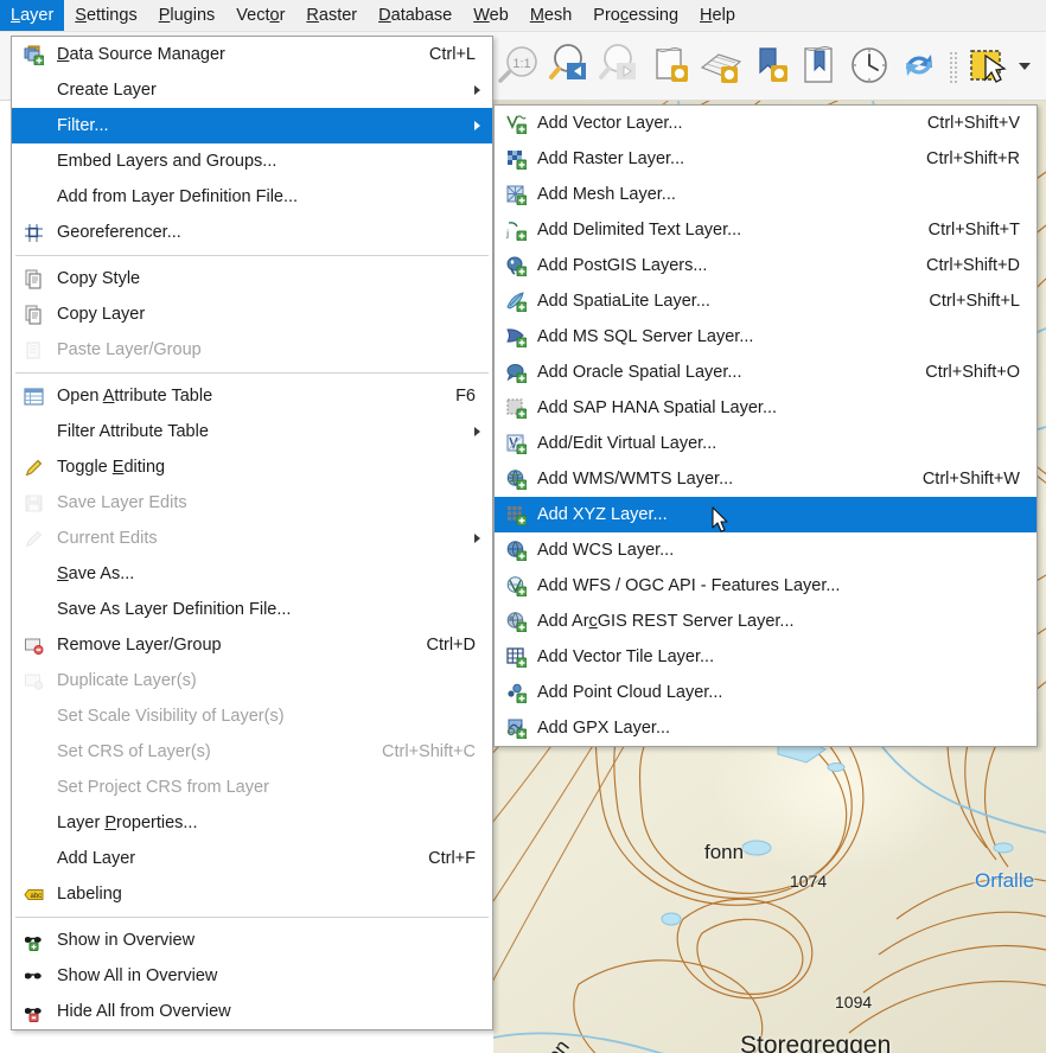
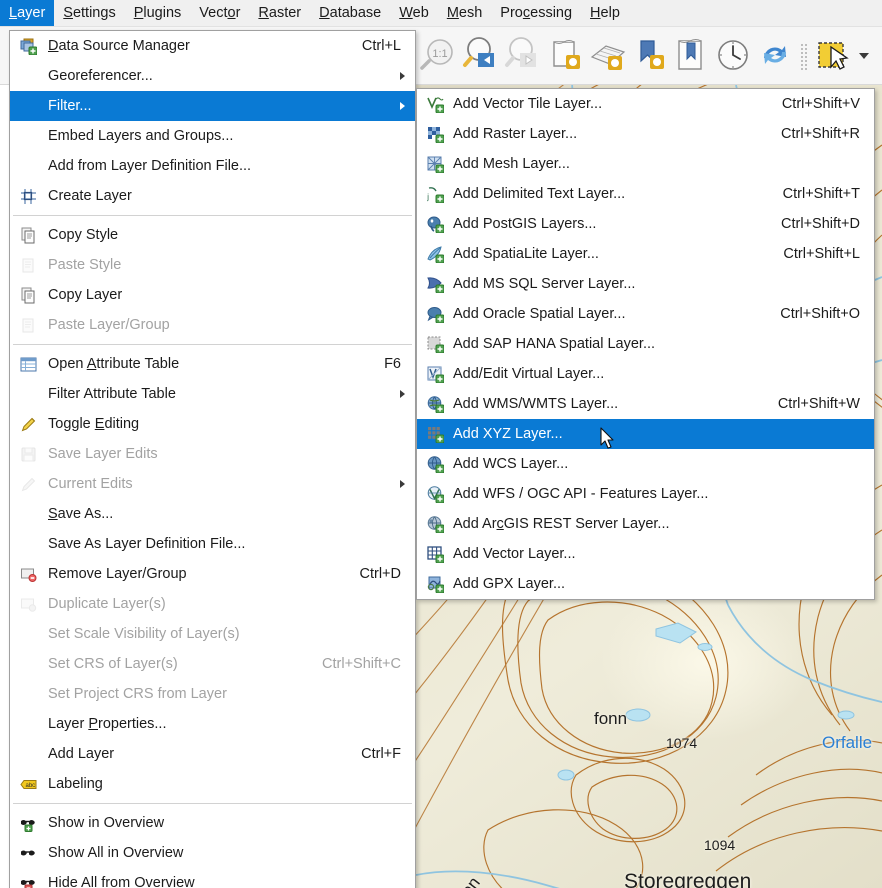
  fonn
  1074
  Orfalle
  1094
  Storegreggen
  1:1
  Layer
  Settings
  Plugins
  Vector
  Raster
  Database
  Web
  Mesh
  Processing
  Help
  Data Source Manager
  Ctrl+L
- Create Layer
+ Georeferencer...
  Filter...
  Embed Layers and Groups...
  Add from Layer Definition File...
- Georeferencer...
+ Create Layer
  Copy Style
+ Paste Style
  Copy Layer
  Paste Layer/Group
  Open Attribute Table
  F6
  Filter Attribute Table
  Toggle Editing
  Save Layer Edits
  Current Edits
  Save As...
  Save As Layer Definition File...
  Remove Layer/Group
  Ctrl+D
  Duplicate Layer(s)
  Set Scale Visibility of Layer(s)
  Set CRS of Layer(s)
  Ctrl+Shift+C
  Set Project CRS from Layer
  Layer Properties...
  Add Layer
  Ctrl+F
  Labeling
  Show in Overview
  Show All in Overview
  Hide All from Overview
- Add Vector Layer...
+ Add Vector Tile Layer...
  Ctrl+Shift+V
  Add Raster Layer...
  Ctrl+Shift+R
  Add Mesh Layer...
  ⱼ
  Add Delimited Text Layer...
  Ctrl+Shift+T
  Add PostGIS Layers...
  Ctrl+Shift+D
  Add SpatiaLite Layer...
  Ctrl+Shift+L
  Add MS SQL Server Layer...
  Add Oracle Spatial Layer...
  Ctrl+Shift+O
  Add SAP HANA Spatial Layer...
  Add/Edit Virtual Layer...
  Add WMS/WMTS Layer...
  Ctrl+Shift+W
  Add XYZ Layer...
  Add WCS Layer...
  Add WFS / OGC API - Features Layer...
  Add ArcGIS REST Server Layer...
- Add Vector Tile Layer...
+ Add Vector Layer...
- Add Point Cloud Layer...
  Add GPX Layer...
